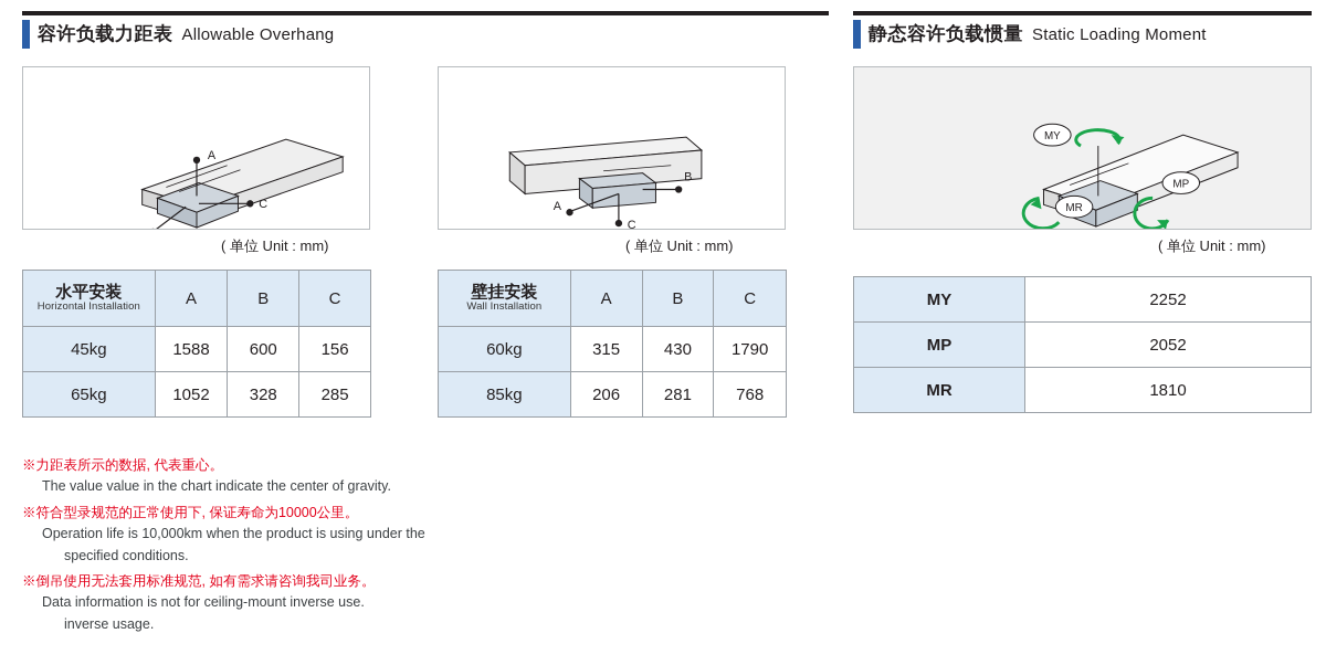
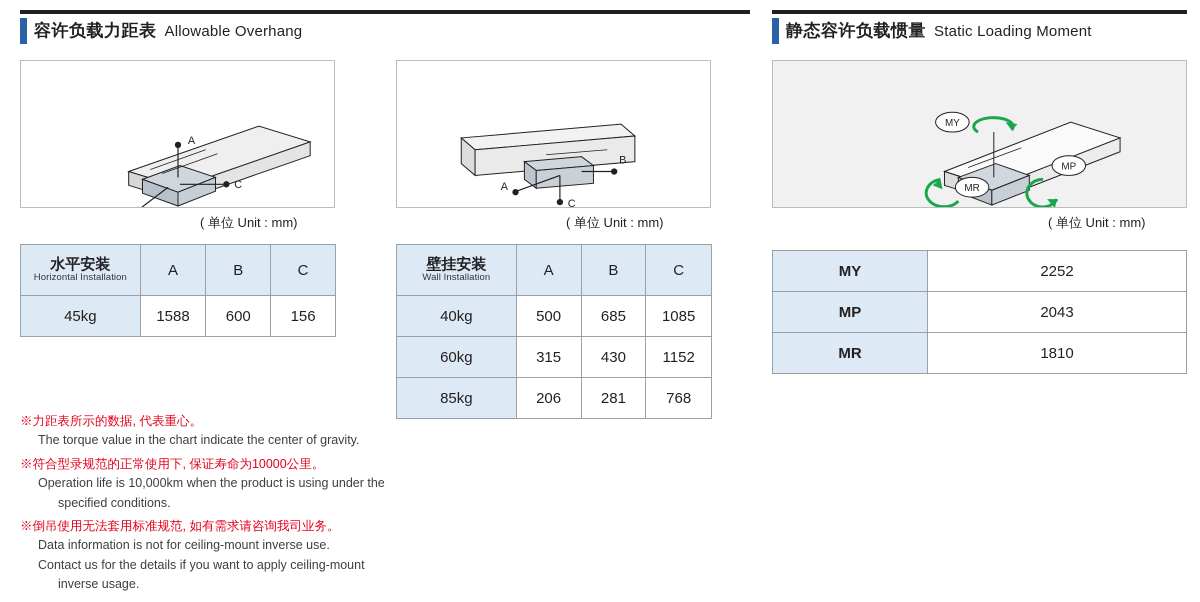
  容许负载力距表
  Allowable Overhang
  静态容许负载惯量
  Static Loading Moment
  A
  C
  ( 单位 Unit : mm)
  B
  A
  C
  ( 单位 Unit : mm)
  MY
  MP
  MR
  ( 单位 Unit : mm)
  水平安装 Horizontal Installation	A	B	C
  45kg	1588	600	156
- 65kg	1052	328	285
  壁挂安装 Wall Installation	A	B	C
+ 40kg	500	685	1085
- 60kg	315	430	1790
+ 60kg	315	430	1152
  85kg	206	281	768
  MY	2252
- MP	2052
+ MP	2043
  MR	1810
  ※力距表所示的数据, 代表重心。
- The value value in the chart indicate the center of gravity.
+ The torque value in the chart indicate the center of gravity.
  ※符合型录规范的正常使用下, 保证寿命为10000公里。
  Operation life is 10,000km when the product is using under the
  specified conditions.
  ※倒吊使用无法套用标准规范, 如有需求请咨询我司业务。
  Data information is not for ceiling-mount inverse use.
+ Contact us for the details if you want to apply ceiling-mount
  inverse usage.
